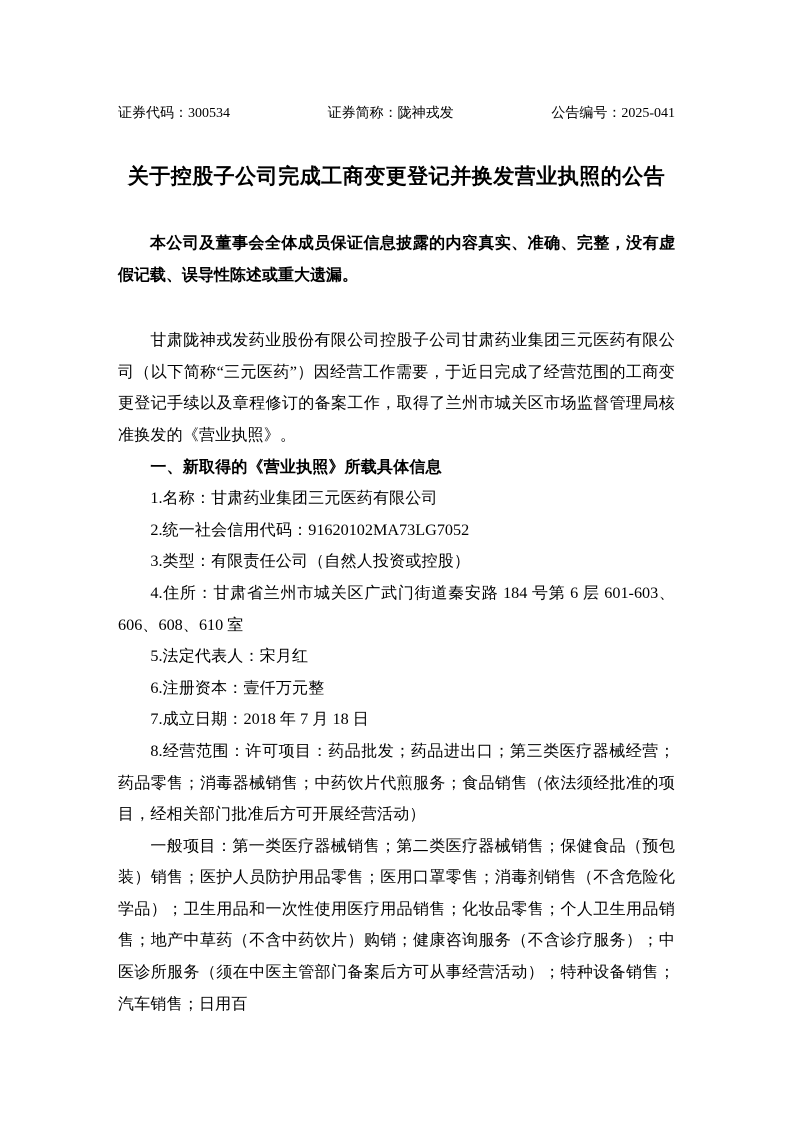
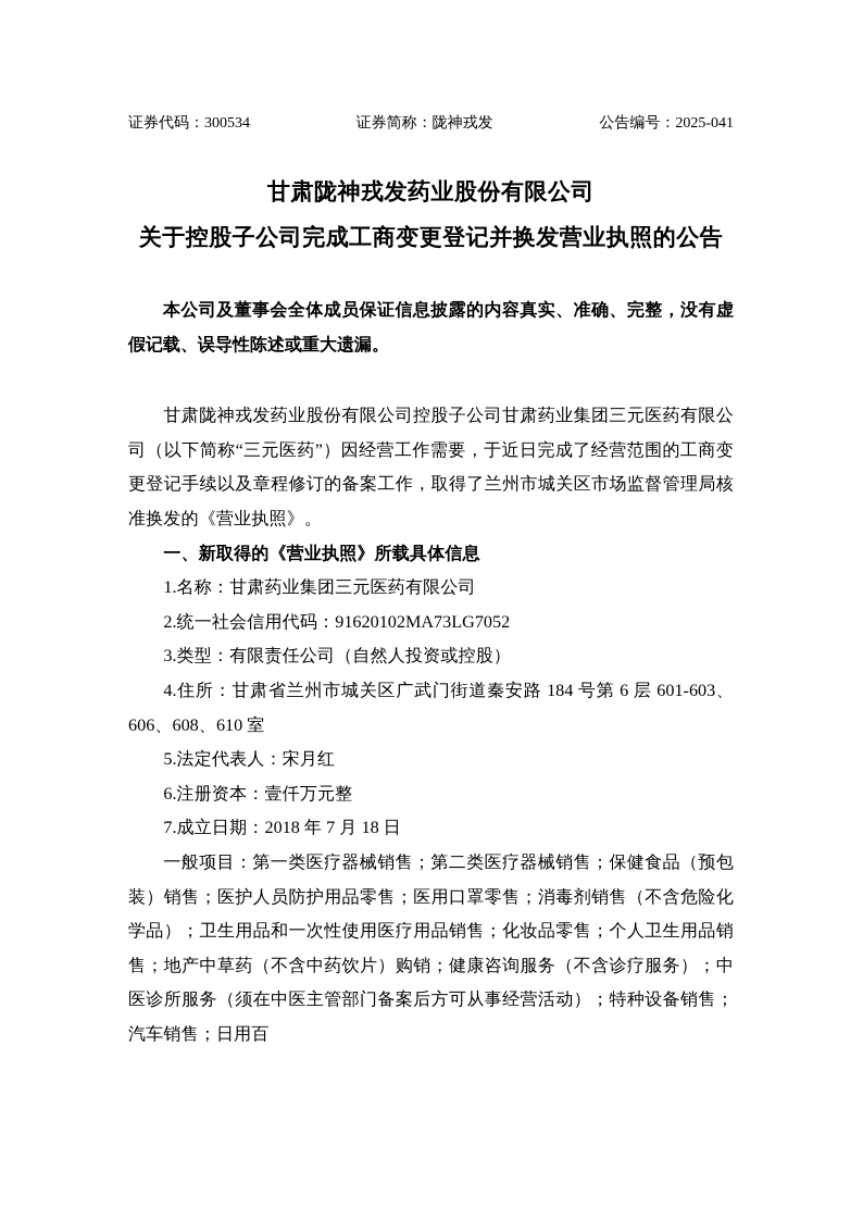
  证券代码：300534
  证券简称：陇神戎发
  公告编号：2025-041
+ 甘肃陇神戎发药业股份有限公司
  关于控股子公司完成工商变更登记并换发营业执照的公告
  本公司及董事会全体成员保证信息披露的内容真实、准确、完整，没有虚假记载、误导性陈述或重大遗漏。
  甘肃陇神戎发药业股份有限公司控股子公司甘肃药业集团三元医药有限公司（以下简称“三元医药”）因经营工作需要，于近日完成了经营范围的工商变更登记手续以及章程修订的备案工作，取得了兰州市城关区市场监督管理局核准换发的《营业执照》。
  一、新取得的《营业执照》所载具体信息
  1.名称：甘肃药业集团三元医药有限公司
  2.统一社会信用代码：91620102MA73LG7052
  3.类型：有限责任公司（自然人投资或控股）
  4.住所：甘肃省兰州市城关区广武门街道秦安路 184 号第 6 层 601-603、606、608、610 室
  5.法定代表人：宋月红
  6.注册资本：壹仟万元整
  7.成立日期：2018 年 7 月 18 日
- 8.经营范围：许可项目：药品批发；药品进出口；第三类医疗器械经营；药品零售；消毒器械销售；中药饮片代煎服务；食品销售（依法须经批准的项目，经相关部门批准后方可开展经营活动）
  一般项目：第一类医疗器械销售；第二类医疗器械销售；保健食品（预包装）销售；医护人员防护用品零售；医用口罩零售；消毒剂销售（不含危险化学品）；卫生用品和一次性使用医疗用品销售；化妆品零售；个人卫生用品销售；地产中草药（不含中药饮片）购销；健康咨询服务（不含诊疗服务）；中医诊所服务（须在中医主管部门备案后方可从事经营活动）；特种设备销售；汽车销售；日用百
